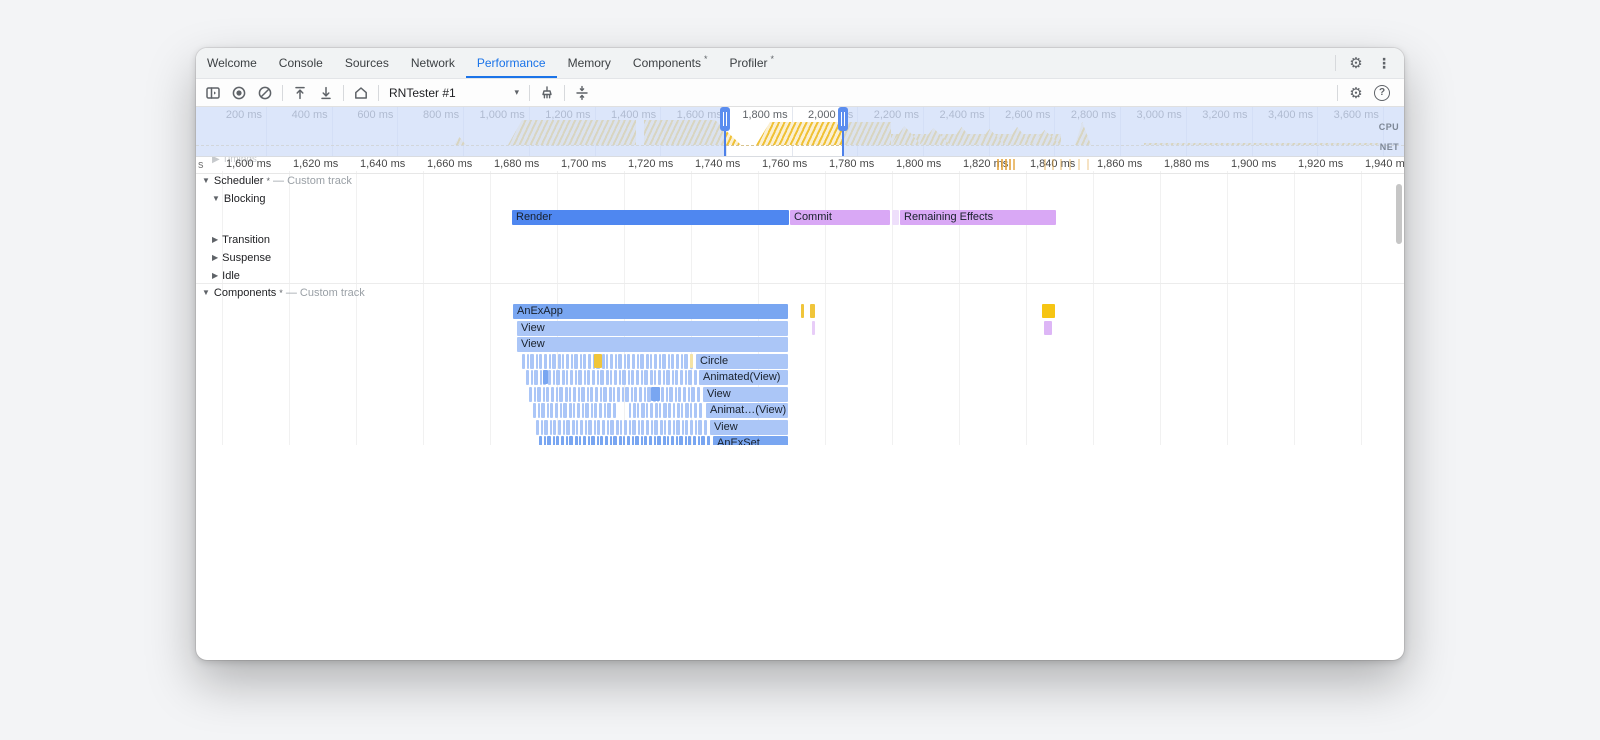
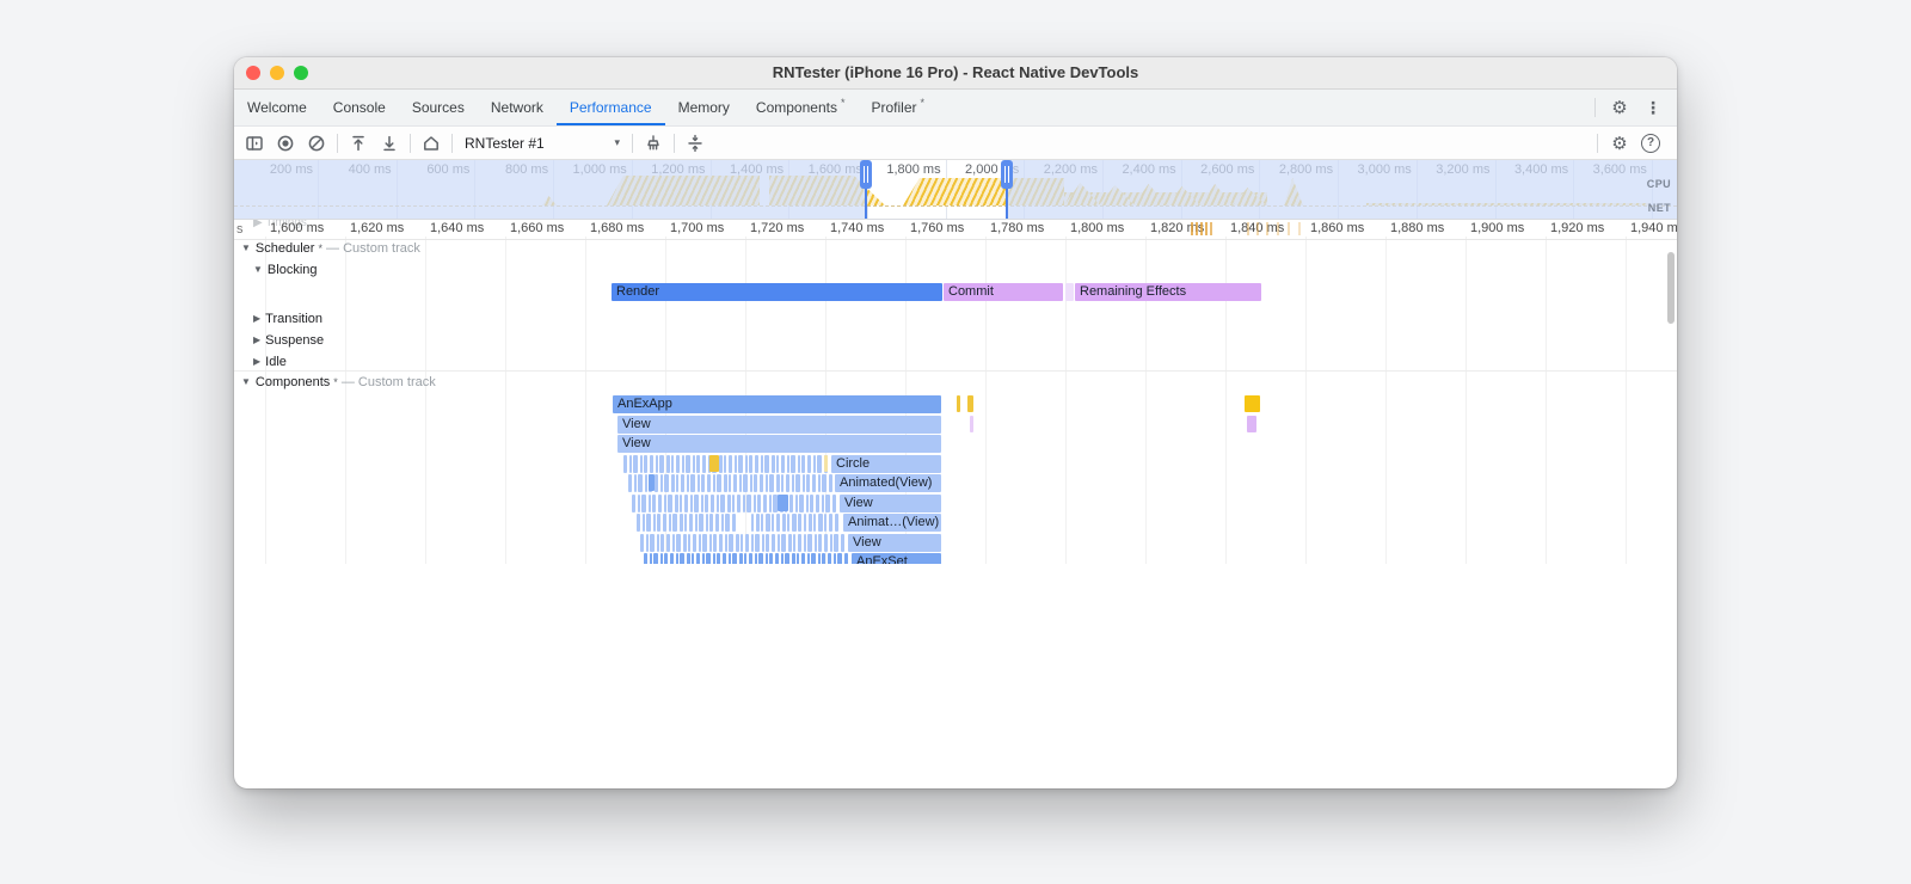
+ RNTester (iPhone 16 Pro) - React Native DevTools
  Welcome
  Console
  Sources
  Network
  Performance
  Memory
  Components
  *
  Profiler
  *
  ⚙
  ⋮
  RNTester #1
  ▾
  ⚙
  ?
  200 ms
  400 ms
  600 ms
  800 ms
  1,000 ms
  1,200 ms
  1,400 ms
  1,600 m
  1,800 ms
  2,000s
  2,200 ms
  2,400 ms
  2,600 ms
  2,800 ms
  3,000 ms
  3,200 ms
  3,400 ms
  3,600 ms
  CPU
  NET
  ▶ Timings
  s
  1,600 ms
  1,620 ms
  1,640 ms
  1,660 ms
  1,680 ms
  1,700 ms
  1,720 ms
  1,740 ms
  1,760 ms
  1,780 ms
  1,800 ms
  1,820 ms
  1,840 ms
  1,860 ms
  1,880 ms
  1,900 ms
  1,920 ms
  1,940 m
  ▼ Scheduler * — Custom track
  ▼ Blocking
  ▶ Transition
  ▶ Suspense
  ▶ Idle
  Render
  Commit
  Remaining Effects
  ▼ Components * — Custom track
  AnExApp
  View
  View
  Circle
  Animated(View)
  View
  Animat…(View)
  View
  AnExSet
